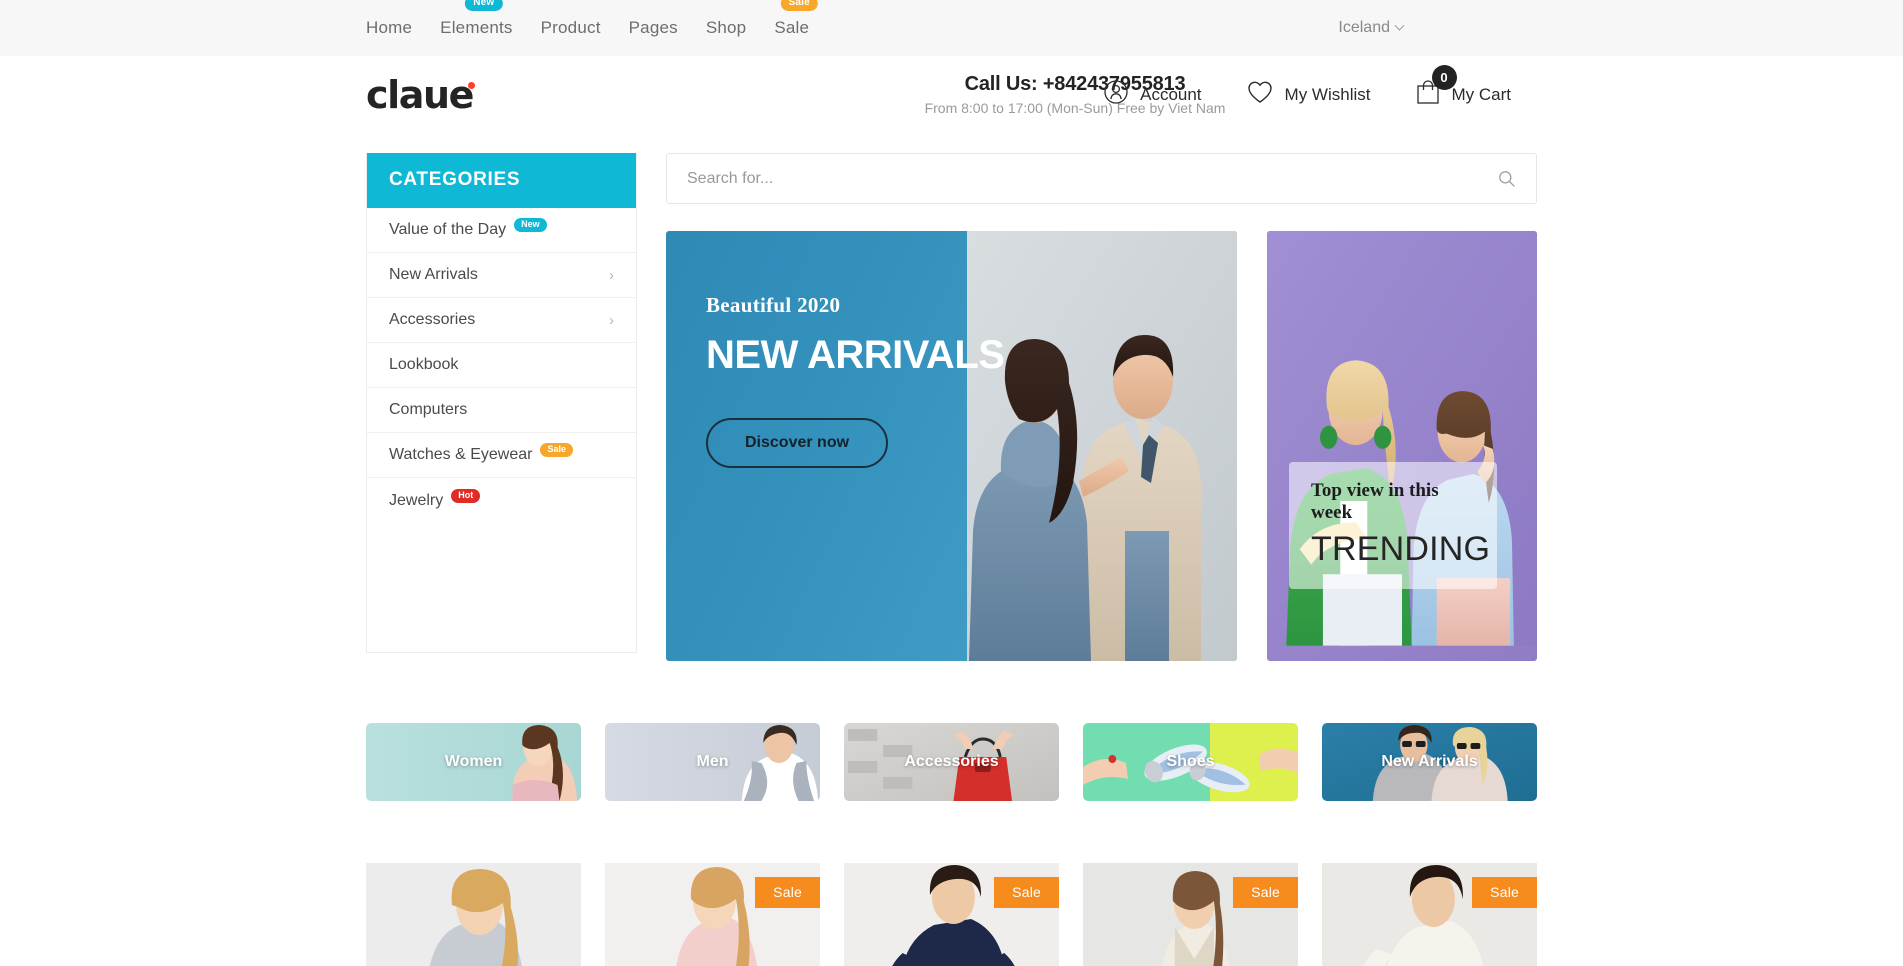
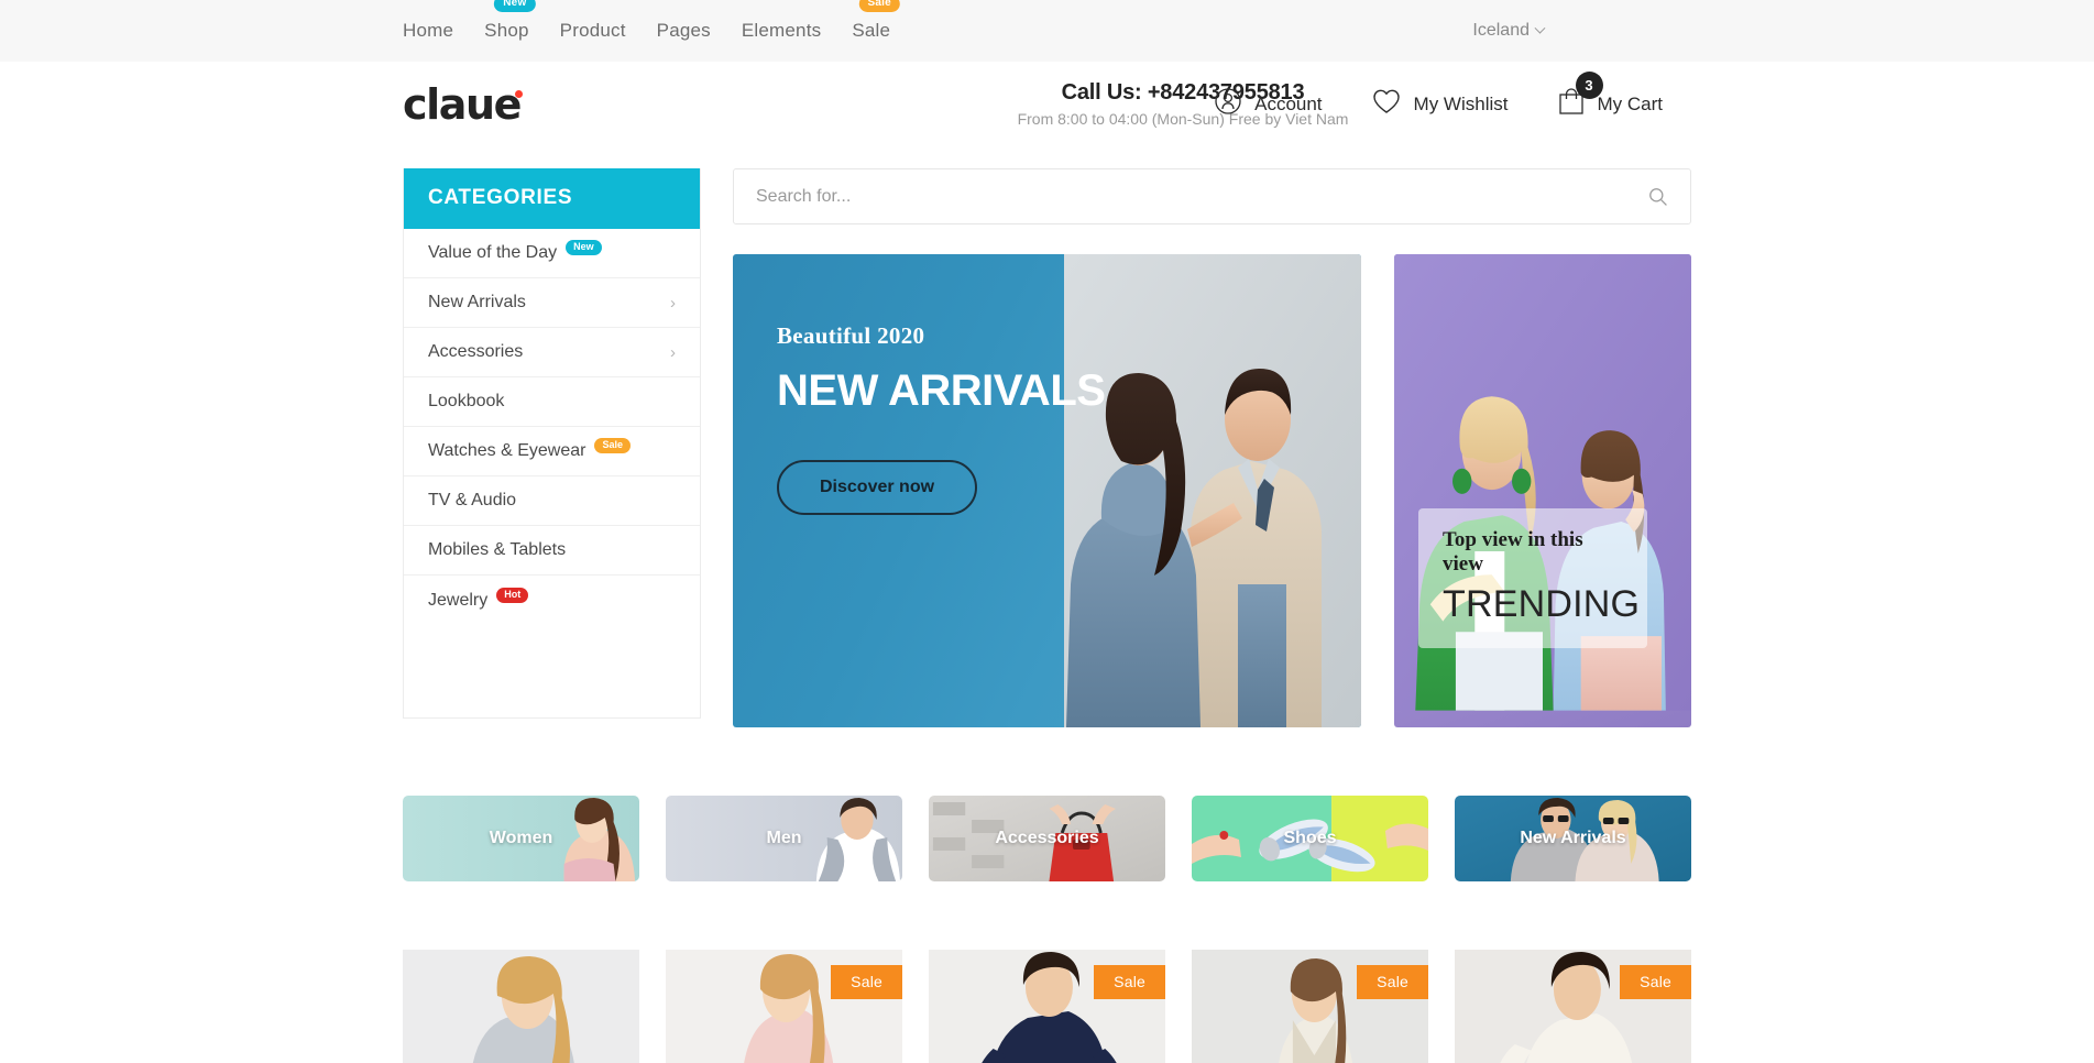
  Home
- Elements
+ Shop
  New
  Product
  Pages
- Shop
+ Elements
  Sale
  Sale
  Iceland
  claue
  Call Us: +842437955813
- From 8:00 to 17:00 (Mon-Sun) Free by Viet Nam
+ From 8:00 to 04:00 (Mon-Sun) Free by Viet Nam
  Account
  My Wishlist
- 0
+ 3
  My Cart
  CATEGORIES
  Value of the Day
  New
  New Arrivals
  ›
  Accessories
  ›
  Lookbook
- Computers
  Watches & Eyewear
  Sale
+ TV & Audio
+ Mobiles & Tablets
  Jewelry
  Hot
  Search for...
  Beautiful 2020
  NEW ARRIVALS
  Discover now
- Top view in this week
+ Top view in this view
  TRENDING
  Women
  Men
  Accessories
  Shoes
  New Arrivals
  Sale
  Sale
  Sale
  Sale
